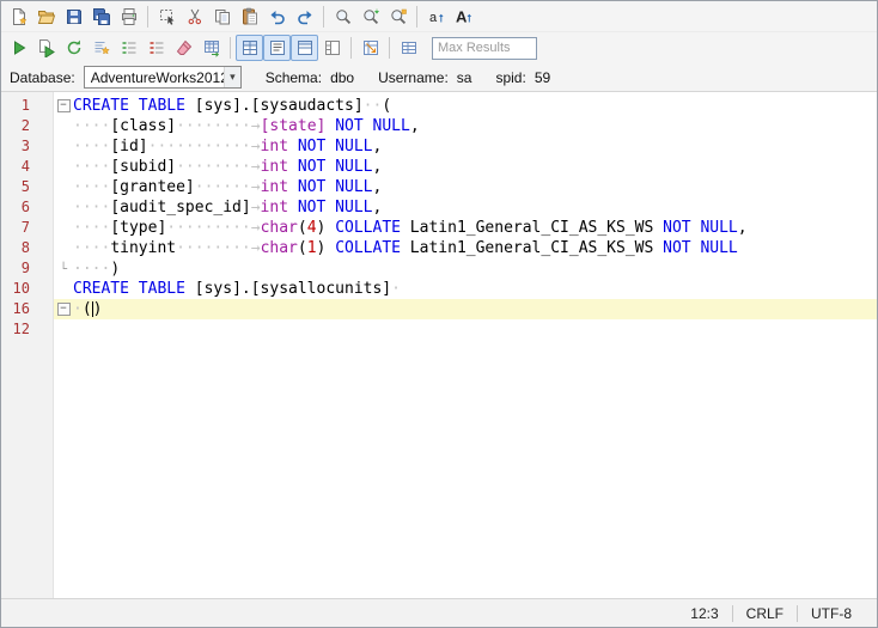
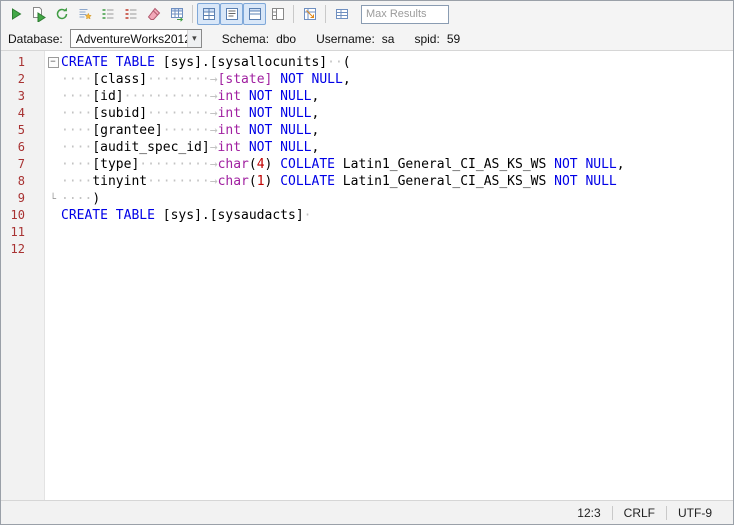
- a
- A
  Max Results
  Database:
  AdventureWorks201
  ▾
  Schema:
  dbo
  Username:
  sa
  spid:
  59
  1
  2
  3
  4
  5
  6
  7
  8
  9
  10
- 16
+ 11
  12
- − CREATE TABLE [sys].[sysaudacts]··(
+ − CREATE TABLE [sys].[sysallocunits]··(
  ····[class]········→[state] NOT NULL,
  ····[id]···········→int NOT NULL,
  ····[subid]········→int NOT NULL,
  ····[grantee]······→int NOT NULL,
  ····[audit_spec_id]→int NOT NULL,
  ····[type]·········→char(4) COLLATE Latin1_General_CI_AS_KS_WS NOT NULL,
  ····tinyint········→char(1) COLLATE Latin1_General_CI_AS_KS_WS NOT NULL
  └ ····)
- CREATE TABLE [sys].[sysallocunits]·
+ CREATE TABLE [sys].[sysaudacts]·
- − ·()
  12:3
  CRLF
- UTF-8
+ UTF-9
